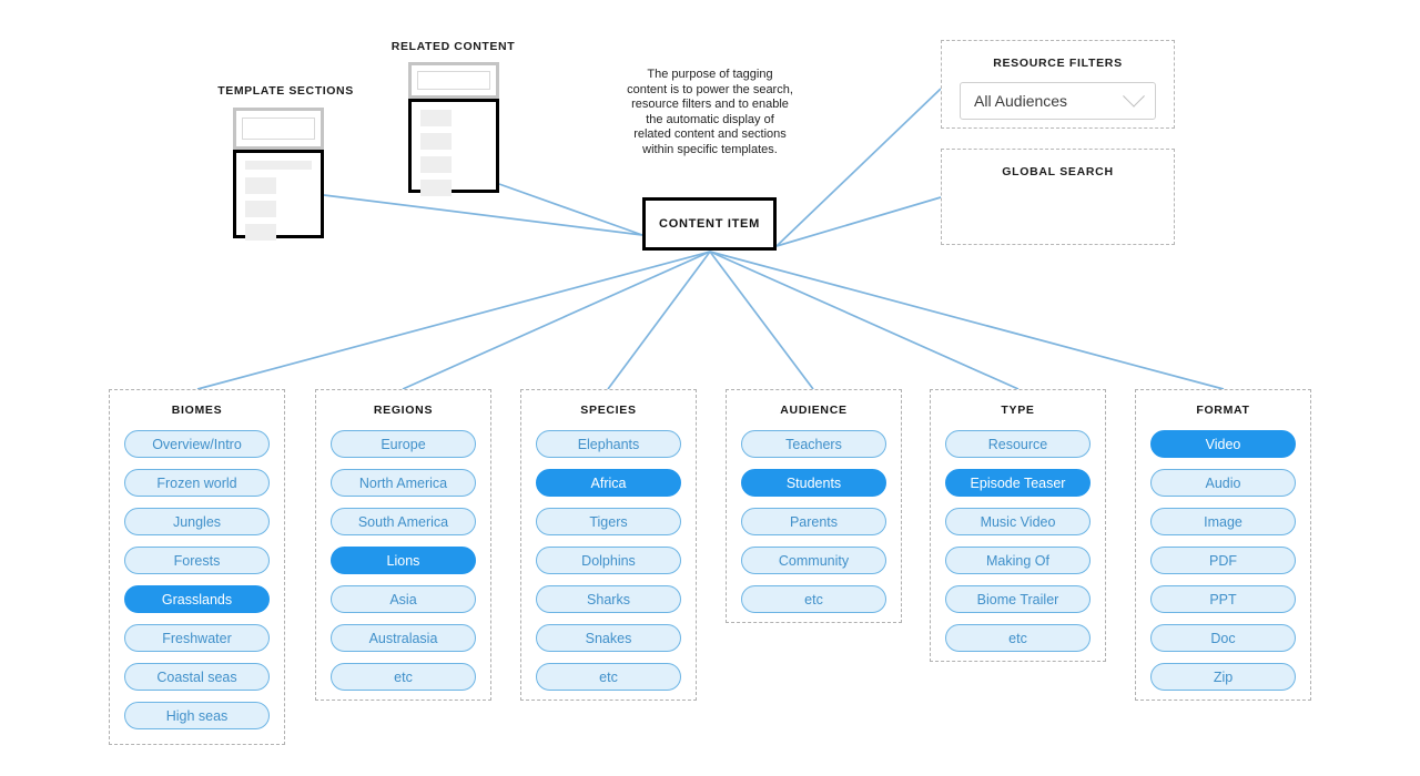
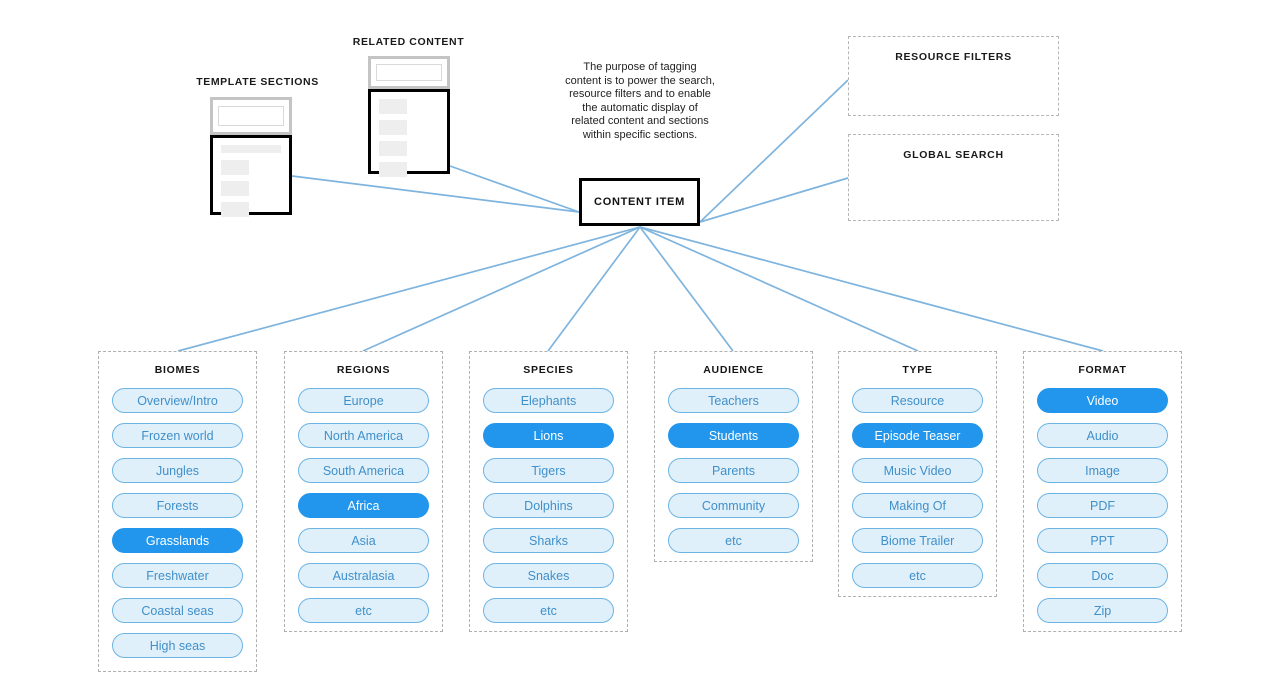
  TEMPLATE SECTIONS
  RELATED CONTENT
- The purpose of tagging content is to power the search, resource filters and to enable the automatic display of related content and sections within specific templates.
+ The purpose of tagging content is to power the search, resource filters and to enable the automatic display of related content and sections within specific sections.
  CONTENT ITEM
  RESOURCE FILTERS
- All Audiences
  GLOBAL SEARCH
  BIOMES
  Overview/Intro
  Frozen world
  Jungles
  Forests
  Grasslands
  Freshwater
  Coastal seas
  High seas
  REGIONS
  Europe
  North America
  South America
- Lions
+ Africa
  Asia
  Australasia
  etc
  SPECIES
  Elephants
- Africa
+ Lions
  Tigers
  Dolphins
  Sharks
  Snakes
  etc
  AUDIENCE
  Teachers
  Students
  Parents
  Community
  etc
  TYPE
  Resource
  Episode Teaser
  Music Video
  Making Of
  Biome Trailer
  etc
  FORMAT
  Video
  Audio
  Image
  PDF
  PPT
  Doc
  Zip
